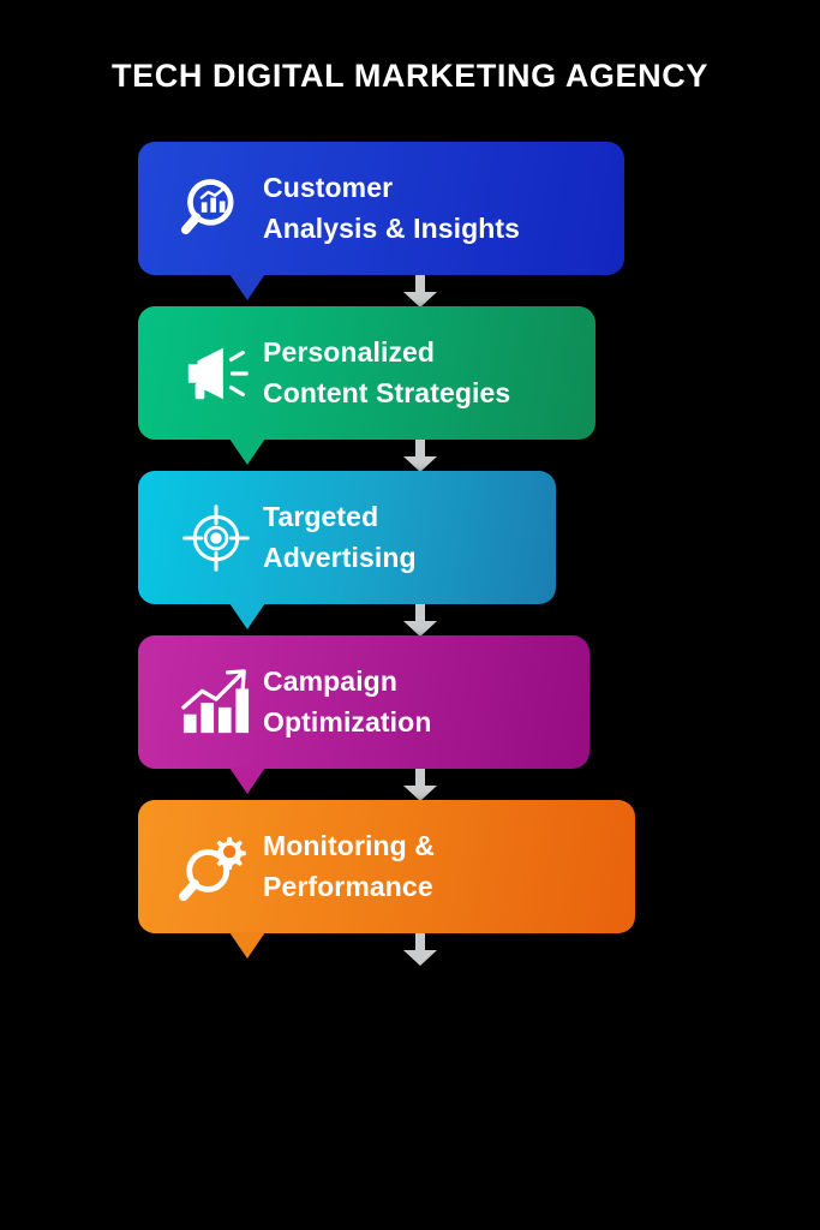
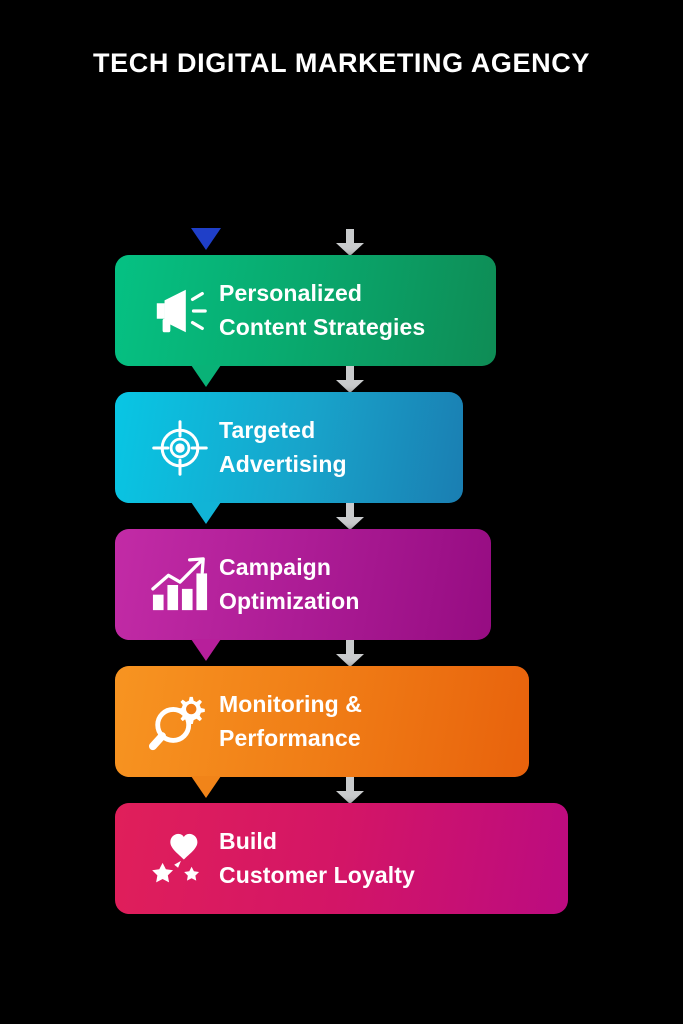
  TECH DIGITAL MARKETING AGENCY
- Customer
- Analysis & Insights
  Personalized
  Content Strategies
  Targeted
  Advertising
  Campaign
  Optimization
  Monitoring &
  Performance
+ Build
+ Customer Loyalty
